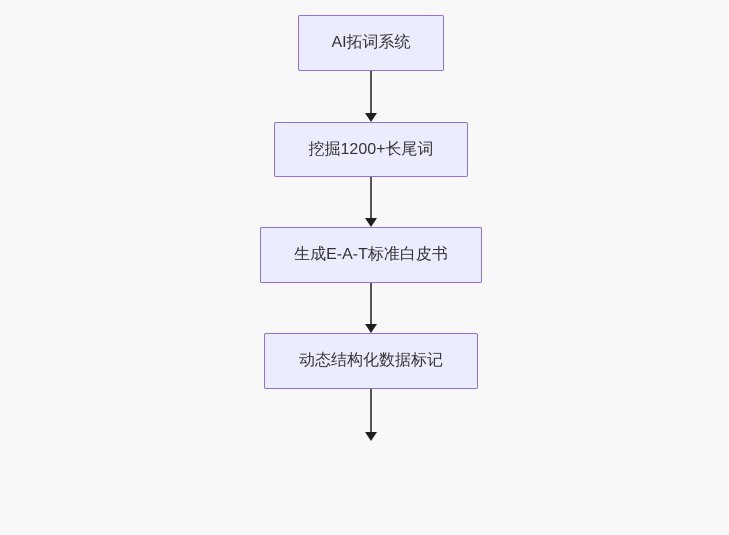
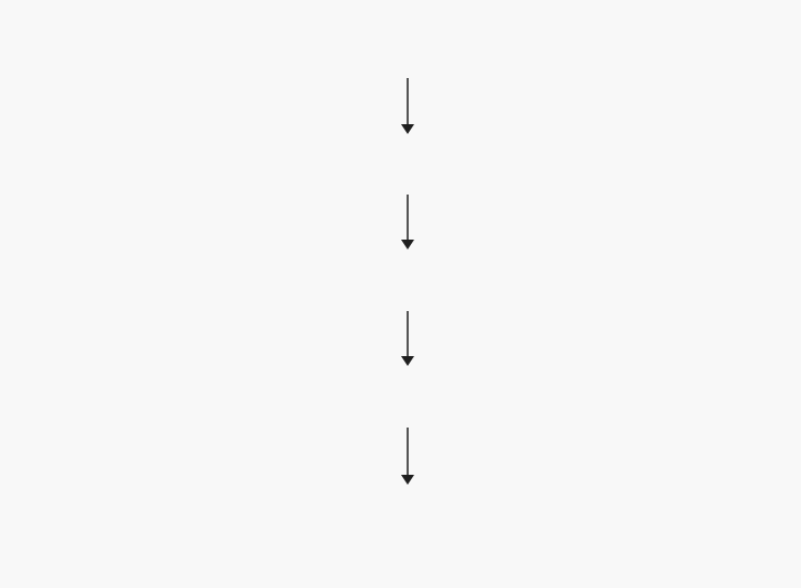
- AI拓词系统
- 挖掘1200+长尾词
- 生成E-A-T标准白皮书
- 动态结构化数据标记
